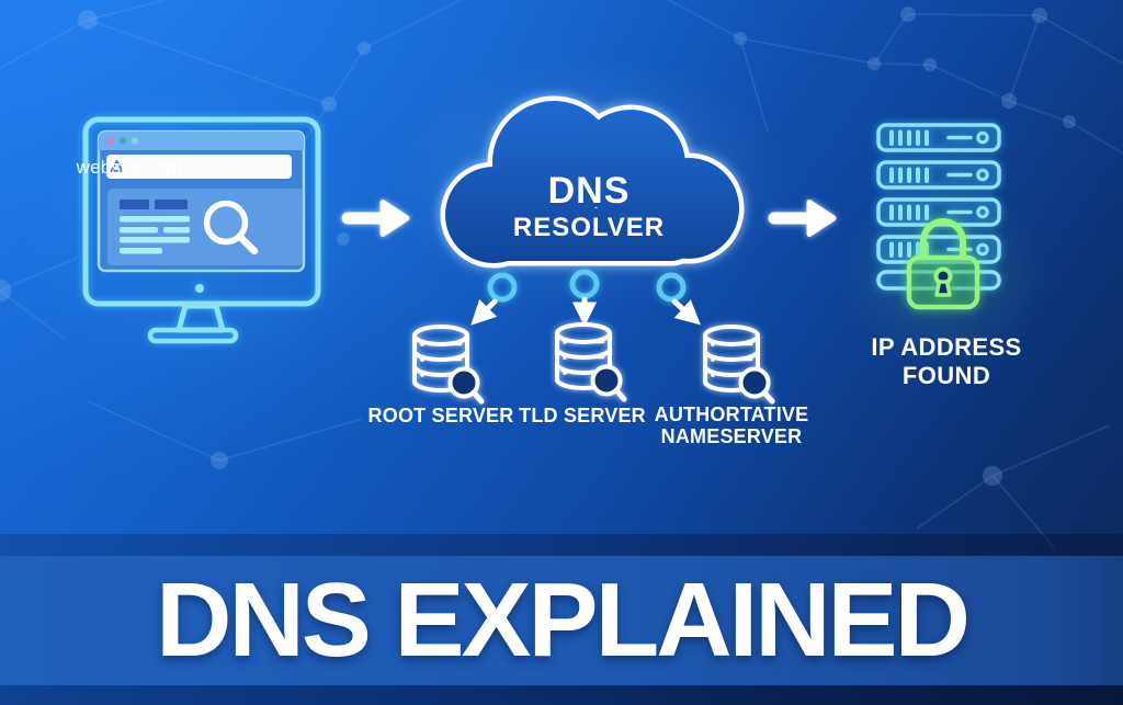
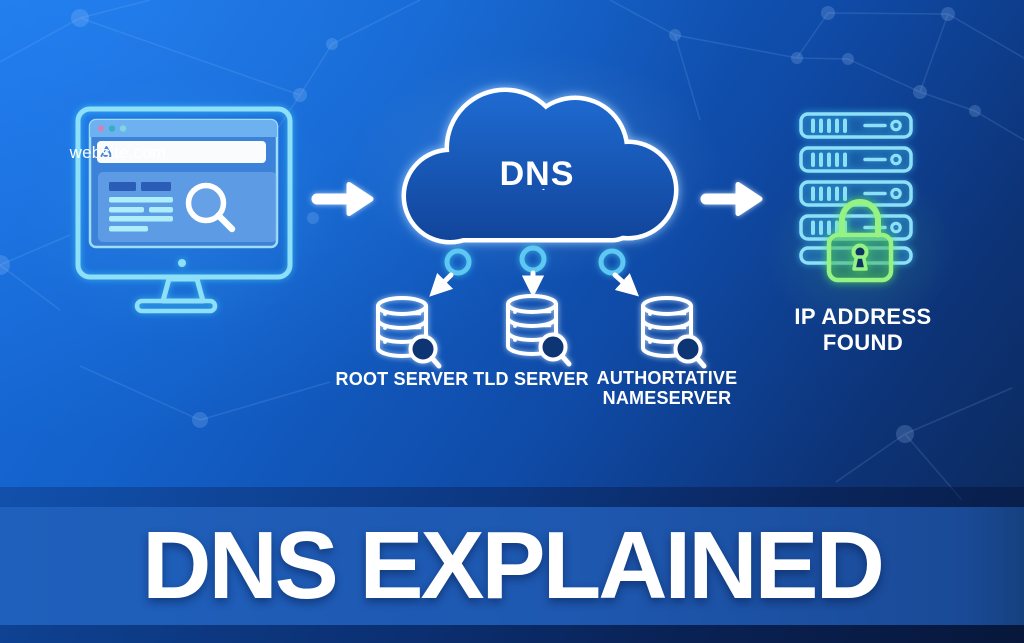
  website.com
  DNS
- RESOLVER
  ROOT SERVER
  TLD SERVER
  AUTHORTATIVE
  NAMESERVER
  IP ADDRESS
  FOUND
  DNS EXPLAINED
